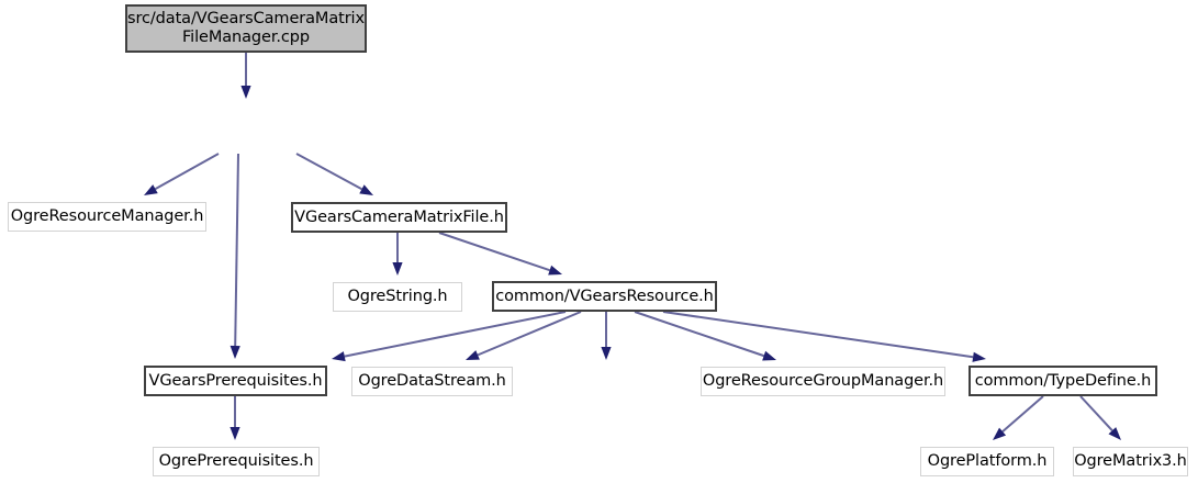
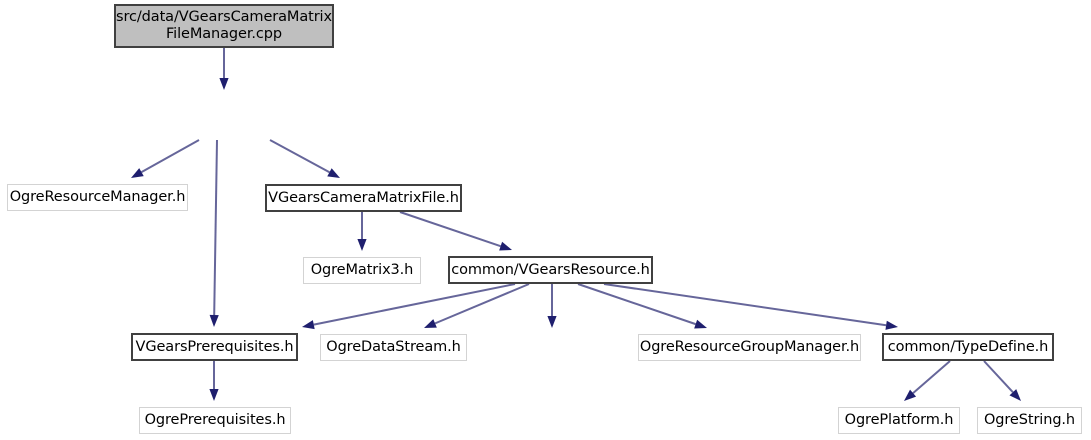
  src/data/VGearsCameraMatrix
  FileManager.cpp
  OgreResourceManager.h
  VGearsCameraMatrixFile.h
- OgreString.h
+ OgreMatrix3.h
  common/VGearsResource.h
  VGearsPrerequisites.h
  OgreDataStream.h
  OgreResourceGroupManager.h
  common/TypeDefine.h
  OgrePrerequisites.h
  OgrePlatform.h
- OgreMatrix3.h
+ OgreString.h
